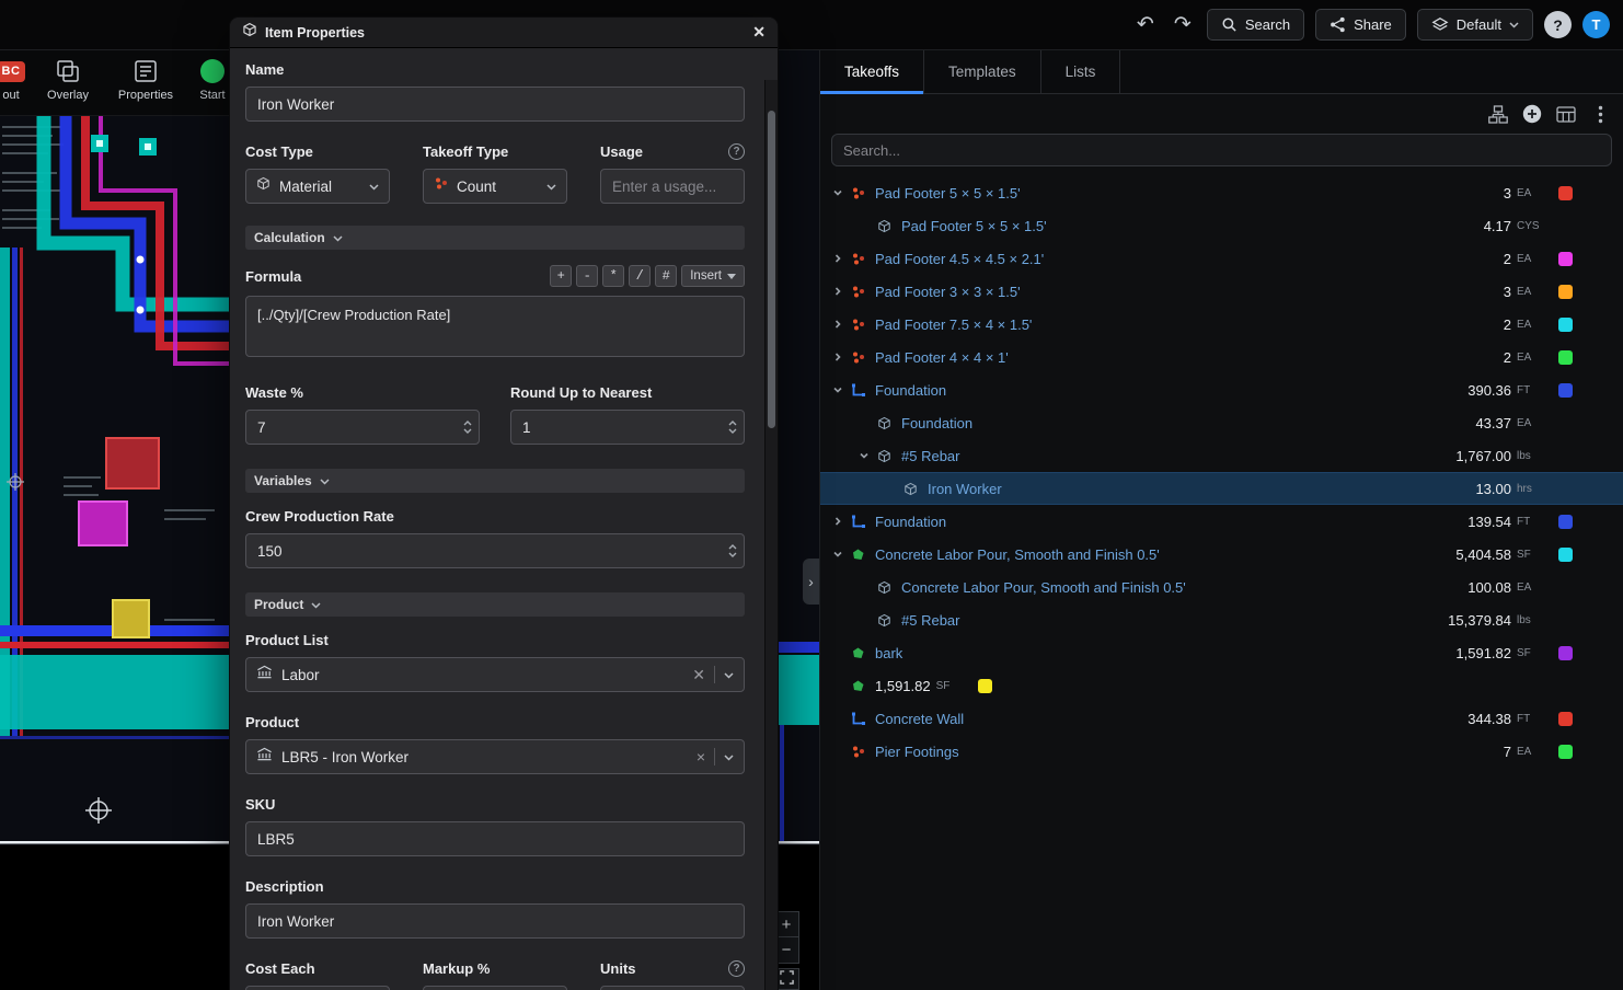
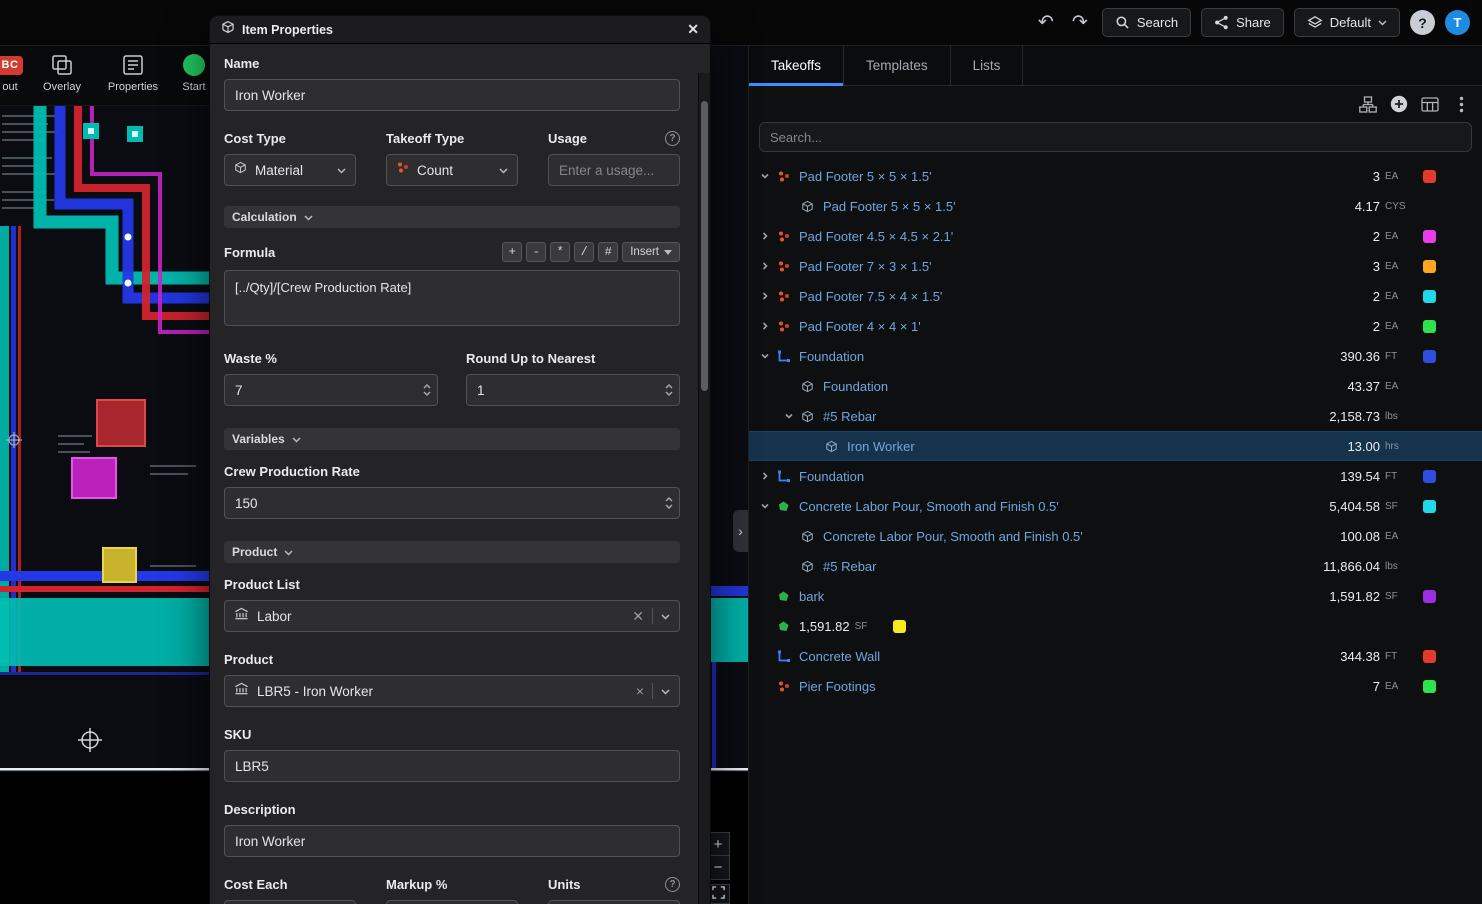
  ↶
  ↷
  Search
  Share
  Default
  ?
  T
  BC
  out
  Overlay
  Properties
  Start
  +
  −
  ›
  Item Properties
  ✕
  Name
  Iron Worker
  Cost Type
  Material
  Takeoff Type
  Count
  Usage
  ?
  Enter a usage...
  Calculation
  Formula
  +
  -
  *
  /
  #
  Insert
  [../Qty]/[Crew Production Rate]
  Waste %
  7
  Round Up to Nearest
  1
  Variables
  Crew Production Rate
  150
  Product
  Product List
  Labor
  ✕
  Product
  LBR5 - Iron Worker
  ×
  SKU
  LBR5
  Description
  Iron Worker
  Cost Each
  Markup %
  Units
  ?
  Takeoffs
  Templates
  Lists
  Search...
  Pad Footer 5 × 5 × 1.5'
  3
  EA
  Pad Footer 5 × 5 × 1.5'
  4.17
  CYS
  Pad Footer 4.5 × 4.5 × 2.1'
  2
  EA
- Pad Footer 3 × 3 × 1.5'
+ Pad Footer 7 × 3 × 1.5'
  3
  EA
  Pad Footer 7.5 × 4 × 1.5'
  2
  EA
  Pad Footer 4 × 4 × 1'
  2
  EA
  Foundation
  390.36
  FT
  Foundation
  43.37
  EA
  #5 Rebar
- 1,767.00
+ 2,158.73
  lbs
  Iron Worker
  13.00
  hrs
  Foundation
  139.54
  FT
  Concrete Labor Pour, Smooth and Finish 0.5'
  5,404.58
  SF
  Concrete Labor Pour, Smooth and Finish 0.5'
  100.08
  EA
  #5 Rebar
- 15,379.84
+ 11,866.04
  lbs
  bark
  1,591.82
  SF
  1,591.82
  SF
  Concrete Wall
  344.38
  FT
  Pier Footings
  7
  EA
